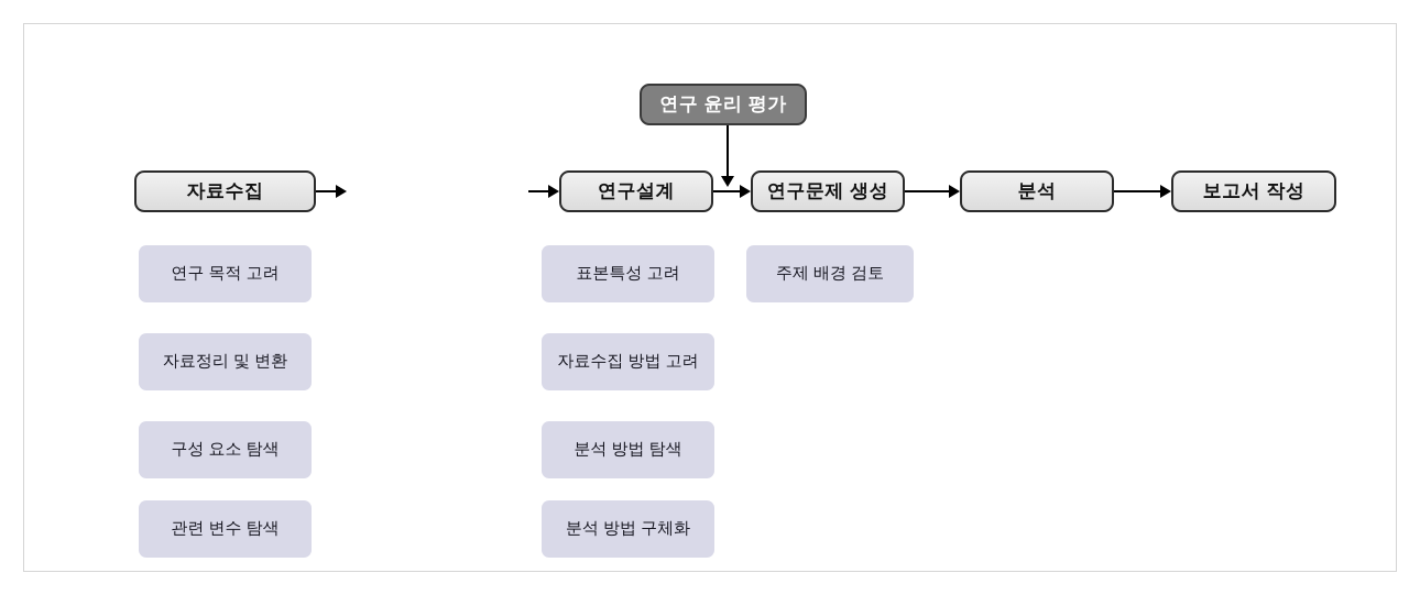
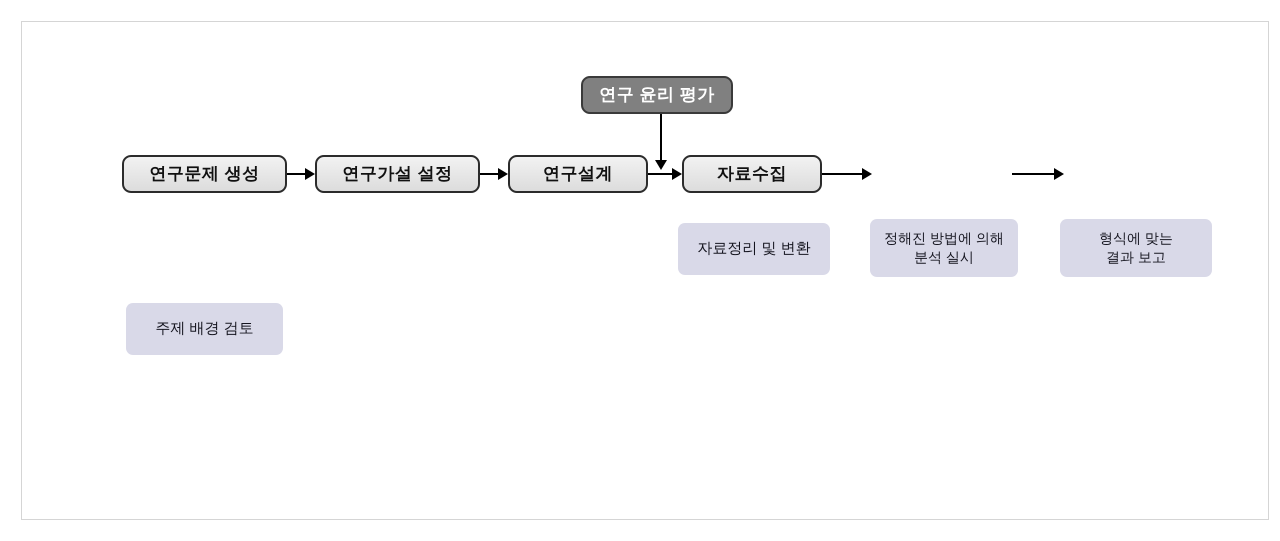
  연구 윤리 평가
- 자료수집
+ 연구문제 생성
+ 연구가설 설정
  연구설계
- 연구문제 생성
+ 자료수집
- 분석
- 보고서 작성
- 연구 목적 고려
- 자료정리 및 변환
+ 주제 배경 검토
- 구성 요소 탐색
- 관련 변수 탐색
- 표본특성 고려
- 자료수집 방법 고려
- 분석 방법 탐색
- 분석 방법 구체화
- 주제 배경 검토
+ 자료정리 및 변환
+ 정해진 방법에 의해
+ 분석 실시
+ 형식에 맞는
+ 결과 보고
